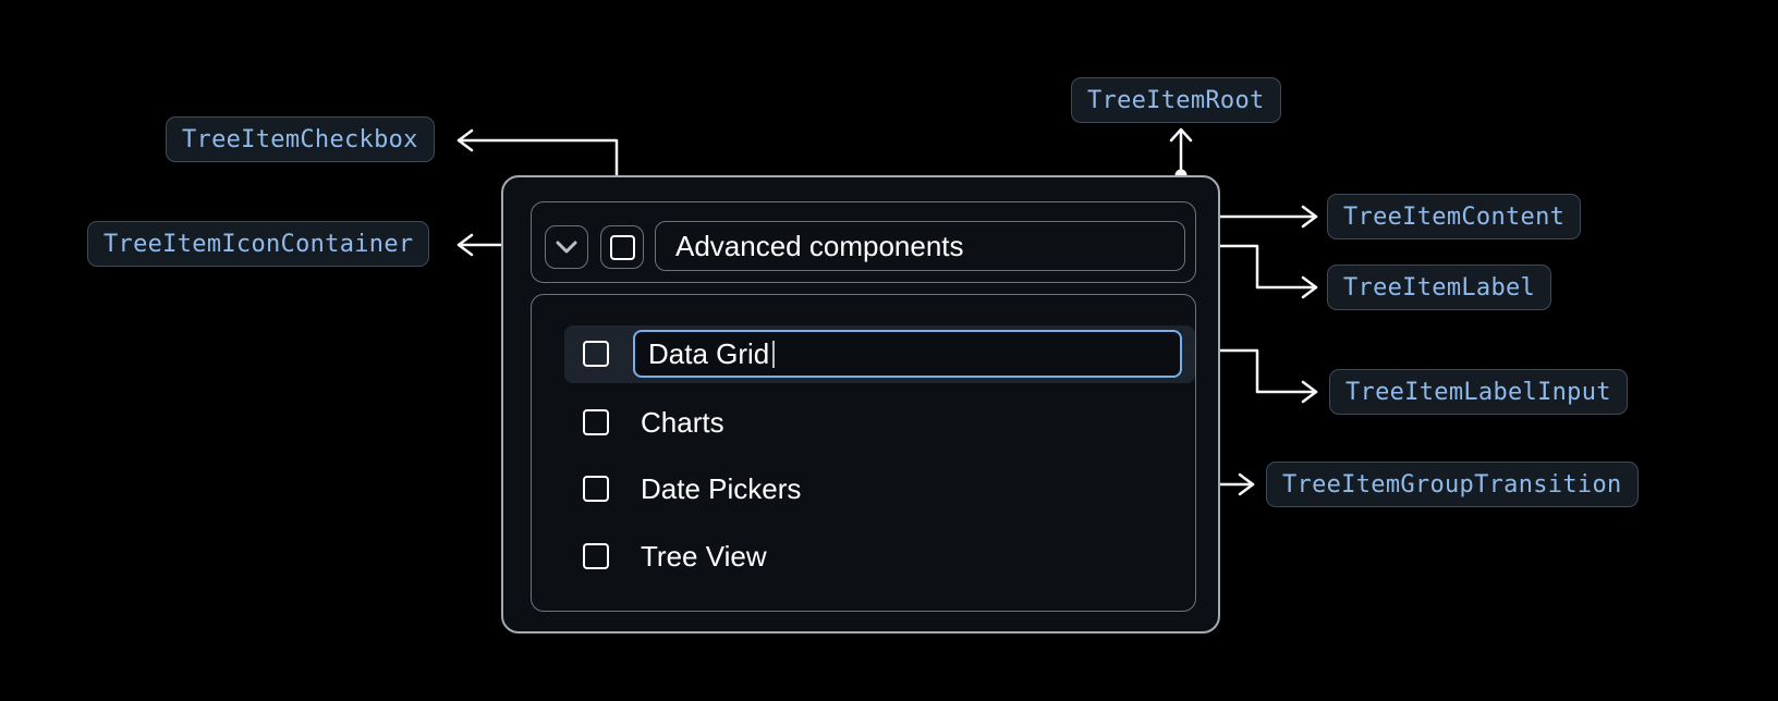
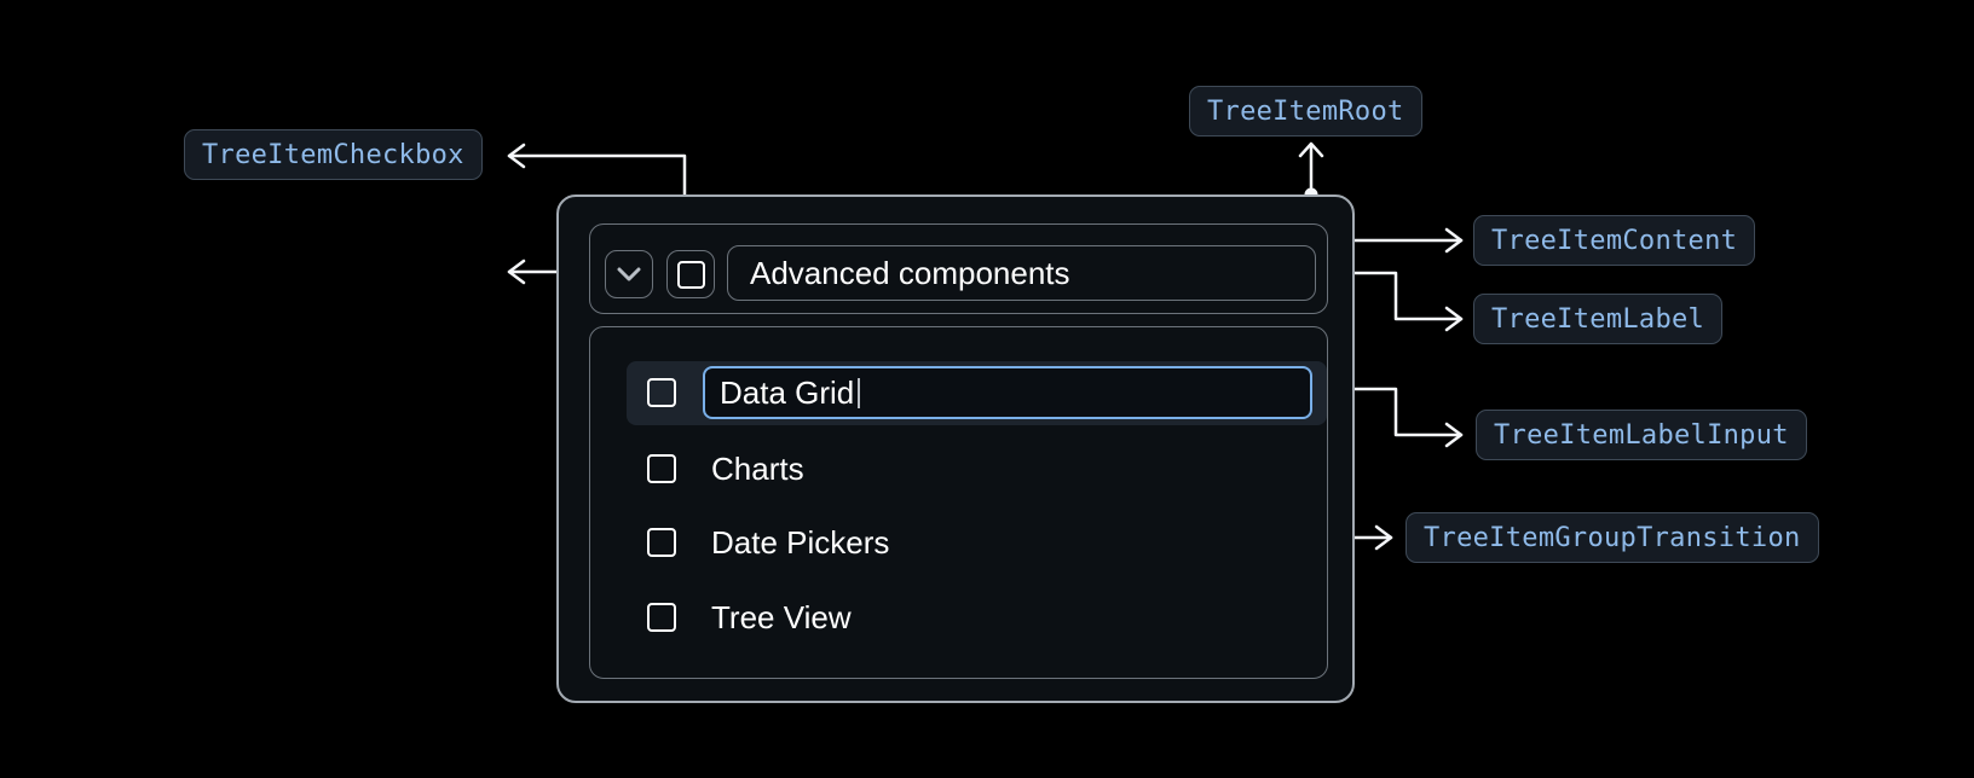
  TreeItemCheckbox
- TreeItemIconContainer
  TreeItemRoot
  TreeItemContent
  TreeItemLabel
  TreeItemLabelInput
  TreeItemGroupTransition
  Advanced components
  Data Grid
  Charts
  Date Pickers
  Tree View
